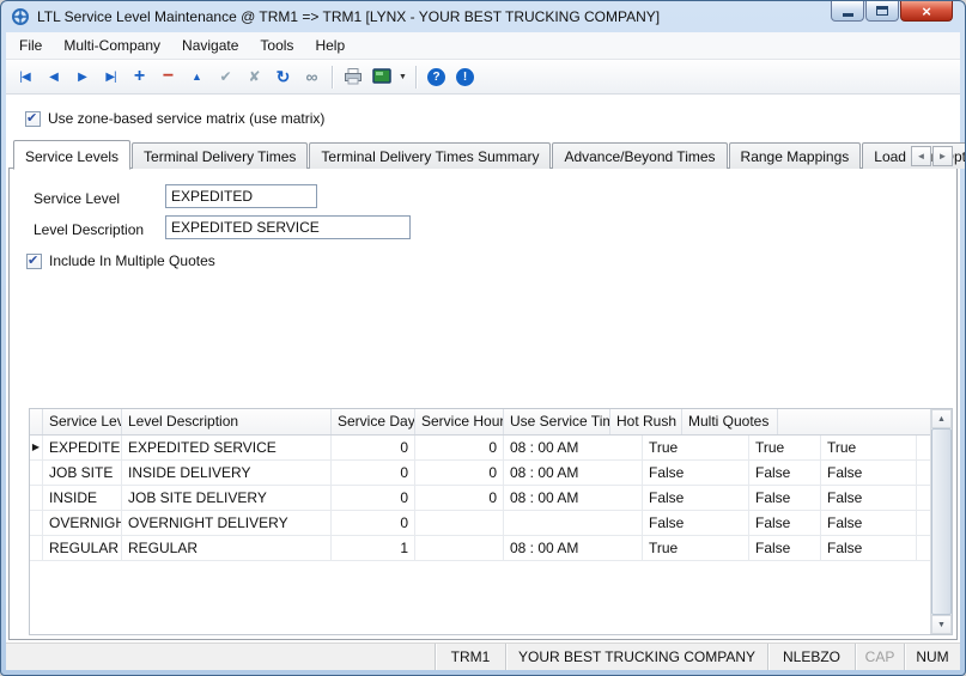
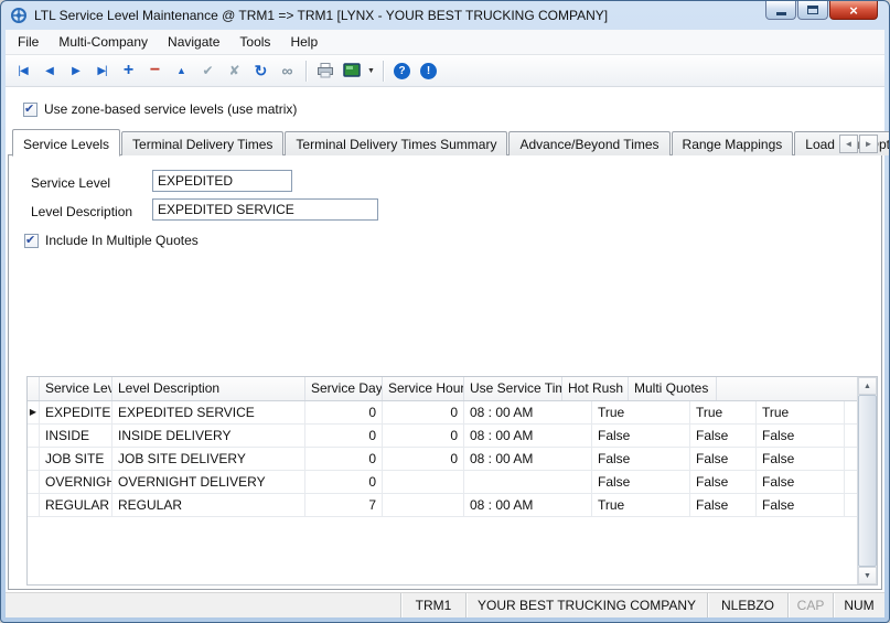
  LTL Service Level Maintenance @ TRM1 => TRM1 [LYNX - YOUR BEST TRUCKING COMPANY]
  ×
  File
  Multi-Company
  Navigate
  Tools
  Help
  |◀
  ◀
  ▶
  ▶|
  +
  −
  ▲
  ✔
  ✘
  ↻
  ∞
  ?
  !
- Use zone-based service matrix (use matrix)
+ Use zone-based service levels (use matrix)
  Service Levels
  Terminal Delivery Times
  Terminal Delivery Times Summary
  Advance/Beyond Times
  Range Mappings
  ◄
  ►
  Service Level
  EXPEDITED
  Level Description
  EXPEDITED SERVICE
  Include In Multiple Quotes
  Service Lev
  Level Description
  Service Day
  Service Hour
  Use Service Tim
  Hot Rush
  Multi Quotes
  ▶
  EXPEDITE
  EXPEDITED SERVICE
  0
  0
  08 : 00 AM
  True
  True
  True
- JOB SITE
+ INSIDE
  INSIDE DELIVERY
  0
  0
  08 : 00 AM
  False
  False
  False
- INSIDE
+ JOB SITE
  JOB SITE DELIVERY
  0
  0
  08 : 00 AM
  False
  False
  False
  OVERNIGH
  OVERNIGHT DELIVERY
  0
  False
  False
  False
  REGULAR
  REGULAR
- 1
+ 7
  08 : 00 AM
  True
  False
  False
  TRM1
  YOUR BEST TRUCKING COMPANY
  NLEBZO
  CAP
  NUM
